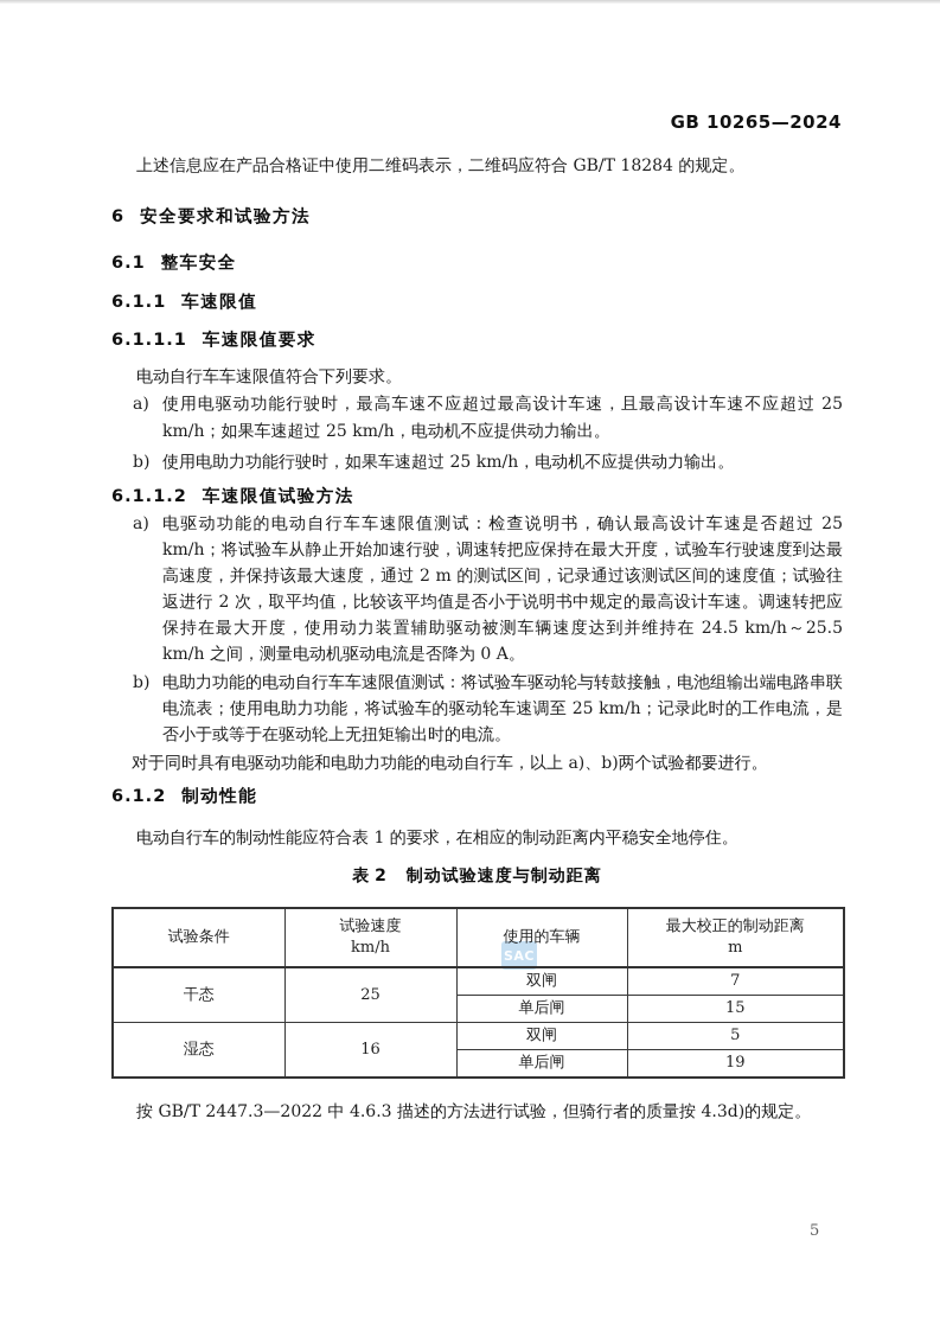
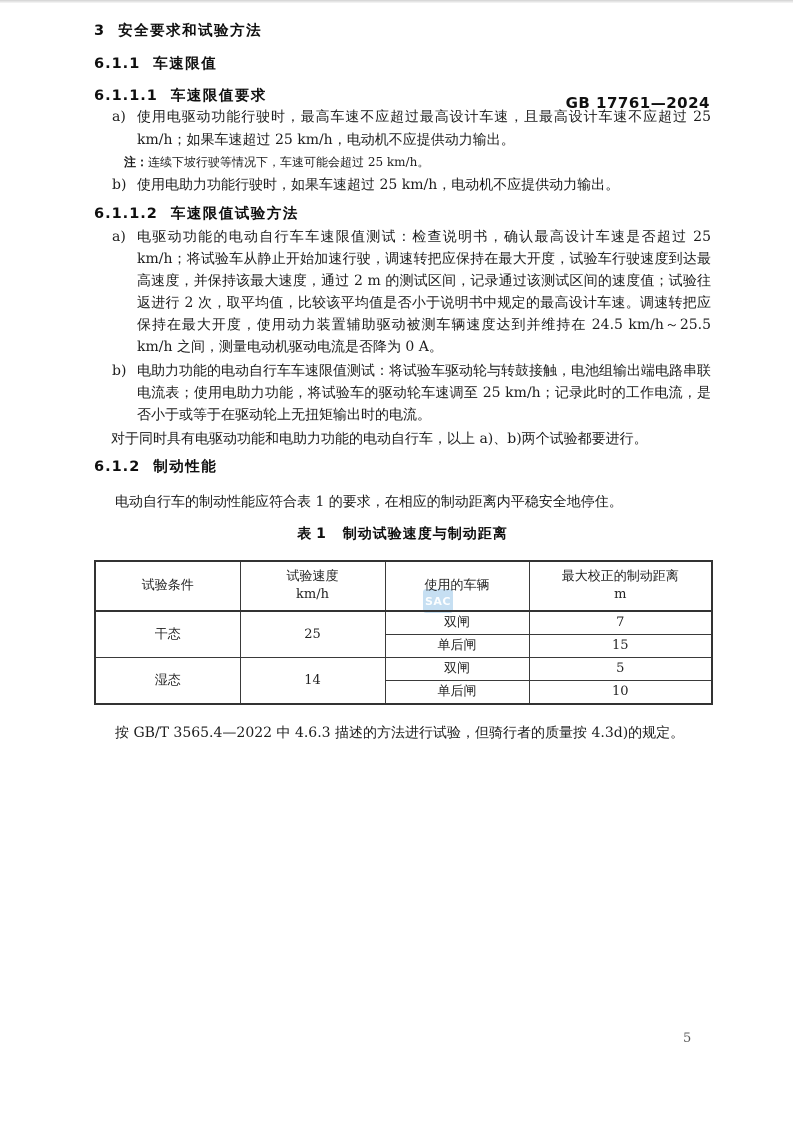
- GB 10265—2024
+ GB 17761—2024
- 上述信息应在产品合格证中使用二维码表示，二维码应符合 GB/T 18284 的规定。
- 6
+ 3
  安全要求和试验方法
- 6.1
- 整车安全
  6.1.1
  车速限值
  6.1.1.1
  车速限值要求
- 电动自行车车速限值符合下列要求。
  a)
  使用电驱动功能行驶时，最高车速不应超过最高设计车速，且最高设计车速不应超过 25 km/h；如果车速超过 25 km/h，电动机不应提供动力输出。
+ 注：连续下坡行驶等情况下，车速可能会超过 25 km/h。
  b)
  使用电助力功能行驶时，如果车速超过 25 km/h，电动机不应提供动力输出。
  6.1.1.2
  车速限值试验方法
  a)
  电驱动功能的电动自行车车速限值测试：检查说明书，确认最高设计车速是否超过 25 km/h；将试验车从静止开始加速行驶，调速转把应保持在最大开度，试验车行驶速度到达最高速度，并保持该最大速度，通过 2 m 的测试区间，记录通过该测试区间的速度值；试验往返进行 2 次，取平均值，比较该平均值是否小于说明书中规定的最高设计车速。调速转把应保持在最大开度，使用动力装置辅助驱动被测车辆速度达到并维持在 24.5 km/h～25.5 km/h 之间，测量电动机驱动电流是否降为 0 A。
  b)
  电助力功能的电动自行车车速限值测试：将试验车驱动轮与转鼓接触，电池组输出端电路串联电流表；使用电助力功能，将试验车的驱动轮车速调至 25 km/h；记录此时的工作电流，是否小于或等于在驱动轮上无扭矩输出时的电流。
  对于同时具有电驱动功能和电助力功能的电动自行车，以上 a)、b)两个试验都要进行。
  6.1.2
  制动性能
  电动自行车的制动性能应符合表 1 的要求，在相应的制动距离内平稳安全地停住。
- 表 2 制动试验速度与制动距离
+ 表 1 制动试验速度与制动距离
  SAC
  试验条件	试验速度 km/h	使用的车辆	最大校正的制动距离 m
  干态	25	双闸	7
  单后闸	15
- 湿态	16	双闸	5
+ 湿态	14	双闸	5
- 单后闸	19
+ 单后闸	10
- 按 GB/T 2447.3—2022 中 4.6.3 描述的方法进行试验，但骑行者的质量按 4.3d)的规定。
+ 按 GB/T 3565.4—2022 中 4.6.3 描述的方法进行试验，但骑行者的质量按 4.3d)的规定。
  5
